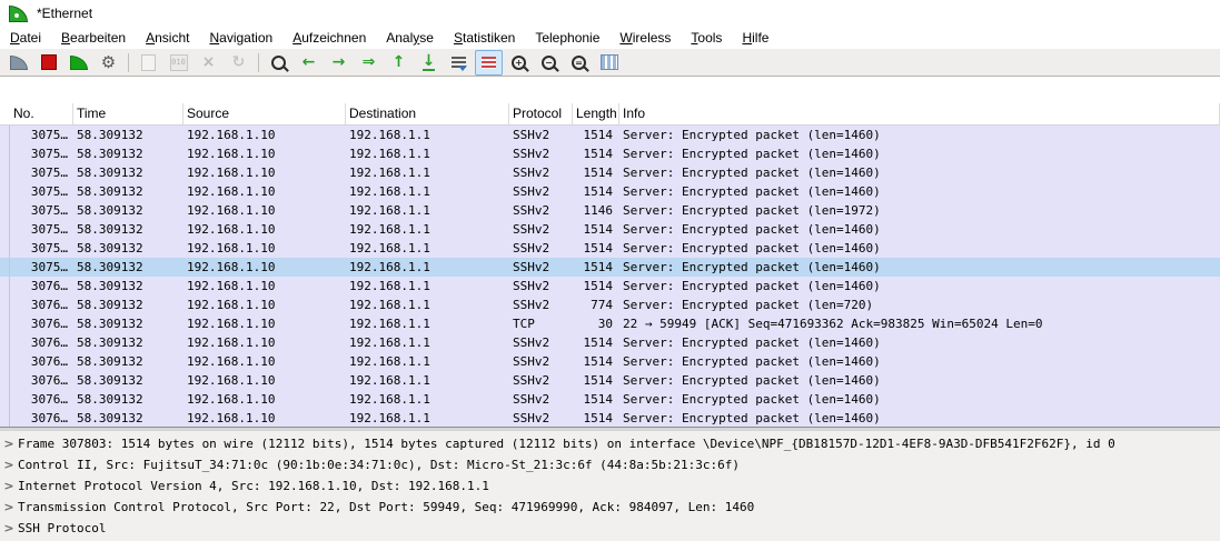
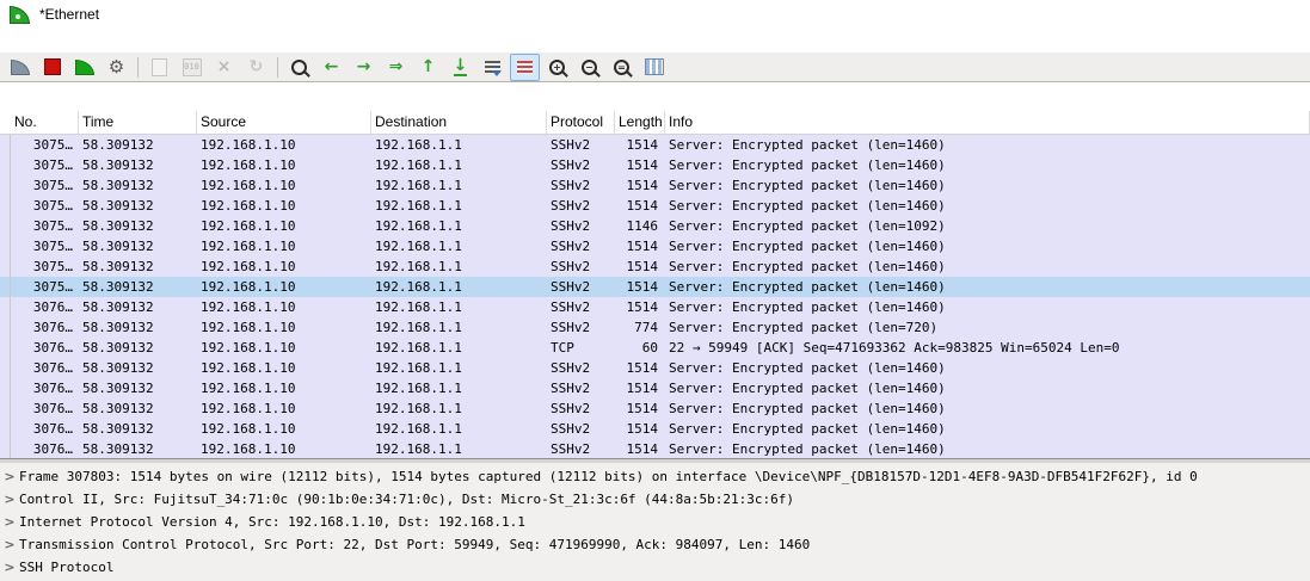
  *Ethernet
- Datei
- Bearbeiten
- Ansicht
- Navigation
- Aufzeichnen
- Analyse
- Statistiken
- Telephonie
- Wireless
- Tools
- Hilfe
  ⚙
  010
  ×
  ↻
  ←
  →
  ⇒
  ↑
  ↓
  +
  −
  =
  No.
  Time
  Source
  Destination
  Protocol
  Length
  Info
  3075…
  58.309132
  192.168.1.10
  192.168.1.1
  SSHv2
  1514
  Server: Encrypted packet (len=1460)
  3075…
  58.309132
  192.168.1.10
  192.168.1.1
  SSHv2
  1514
  Server: Encrypted packet (len=1460)
  3075…
  58.309132
  192.168.1.10
  192.168.1.1
  SSHv2
  1514
  Server: Encrypted packet (len=1460)
  3075…
  58.309132
  192.168.1.10
  192.168.1.1
  SSHv2
  1514
  Server: Encrypted packet (len=1460)
  3075…
  58.309132
  192.168.1.10
  192.168.1.1
  SSHv2
  1146
- Server: Encrypted packet (len=1972)
+ Server: Encrypted packet (len=1092)
  3075…
  58.309132
  192.168.1.10
  192.168.1.1
  SSHv2
  1514
  Server: Encrypted packet (len=1460)
  3075…
  58.309132
  192.168.1.10
  192.168.1.1
  SSHv2
  1514
  Server: Encrypted packet (len=1460)
  3075…
  58.309132
  192.168.1.10
  192.168.1.1
  SSHv2
  1514
  Server: Encrypted packet (len=1460)
  3076…
  58.309132
  192.168.1.10
  192.168.1.1
  SSHv2
  1514
  Server: Encrypted packet (len=1460)
  3076…
  58.309132
  192.168.1.10
  192.168.1.1
  SSHv2
  774
  Server: Encrypted packet (len=720)
  3076…
  58.309132
  192.168.1.10
  192.168.1.1
  TCP
- 30
+ 60
  22 → 59949 [ACK] Seq=471693362 Ack=983825 Win=65024 Len=0
  3076…
  58.309132
  192.168.1.10
  192.168.1.1
  SSHv2
  1514
  Server: Encrypted packet (len=1460)
  3076…
  58.309132
  192.168.1.10
  192.168.1.1
  SSHv2
  1514
  Server: Encrypted packet (len=1460)
  3076…
  58.309132
  192.168.1.10
  192.168.1.1
  SSHv2
  1514
  Server: Encrypted packet (len=1460)
  3076…
  58.309132
  192.168.1.10
  192.168.1.1
  SSHv2
  1514
  Server: Encrypted packet (len=1460)
  3076…
  58.309132
  192.168.1.10
  192.168.1.1
  SSHv2
  1514
  Server: Encrypted packet (len=1460)
  >
  Frame 307803: 1514 bytes on wire (12112 bits), 1514 bytes captured (12112 bits) on interface \Device\NPF_{DB18157D-12D1-4EF8-9A3D-DFB541F2F62F}, id 0
  >
  Control II, Src: FujitsuT_34:71:0c (90:1b:0e:34:71:0c), Dst: Micro-St_21:3c:6f (44:8a:5b:21:3c:6f)
  >
  Internet Protocol Version 4, Src: 192.168.1.10, Dst: 192.168.1.1
  >
  Transmission Control Protocol, Src Port: 22, Dst Port: 59949, Seq: 471969990, Ack: 984097, Len: 1460
  >
  SSH Protocol
